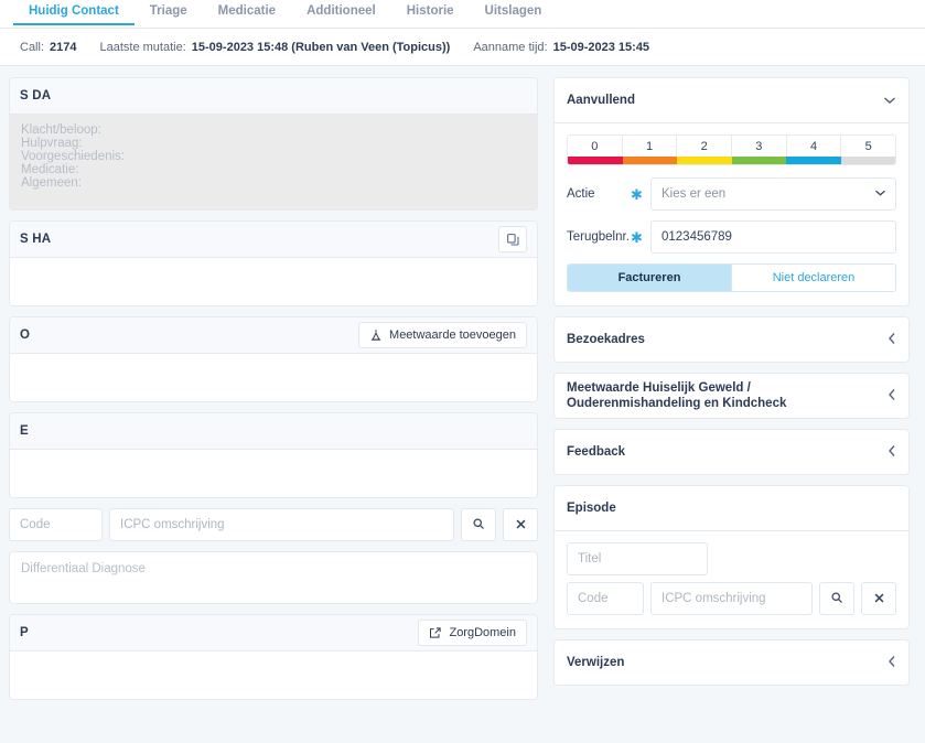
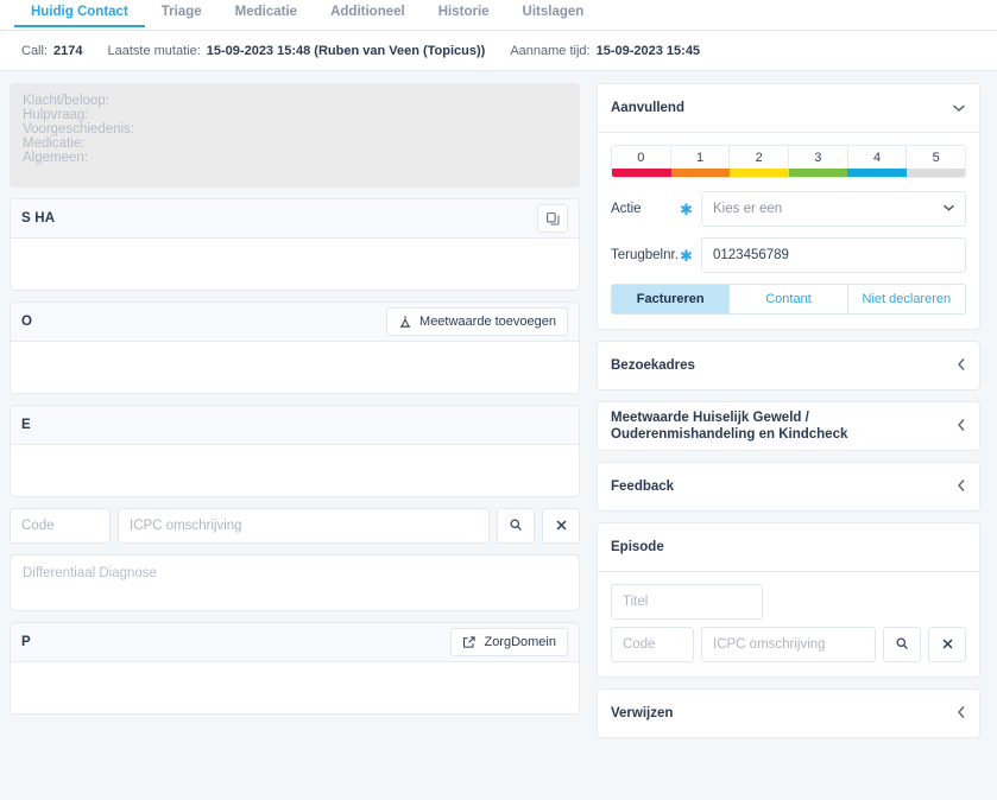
  Huidig Contact
  Triage
  Medicatie
  Additioneel
  Historie
  Uitslagen
  Call:
  2174
  Laatste mutatie:
  15-09-2023 15:48 (Ruben van Veen (Topicus))
  Aanname tijd:
  15-09-2023 15:45
- S DA
  Klacht/beloop:
  Hulpvraag:
  Voorgeschiedenis:
  Medicatie:
  Algemeen:
  S HA
  O
  Meetwaarde toevoegen
  E
  Code
  ICPC omschrijving
  Differentiaal Diagnose
  P
  ZorgDomein
  Aanvullend
  0
  1
  2
  3
  4
  5
  Actie
  ✱
  Kies er een
  Terugbelnr.
  ✱
  0123456789
  Factureren
+ Contant
  Niet declareren
  Bezoekadres
  Meetwaarde Huiselijk Geweld / Ouderenmishandeling en Kindcheck
  Feedback
  Episode
  Titel
  Code
  ICPC omschrijving
  Verwijzen
